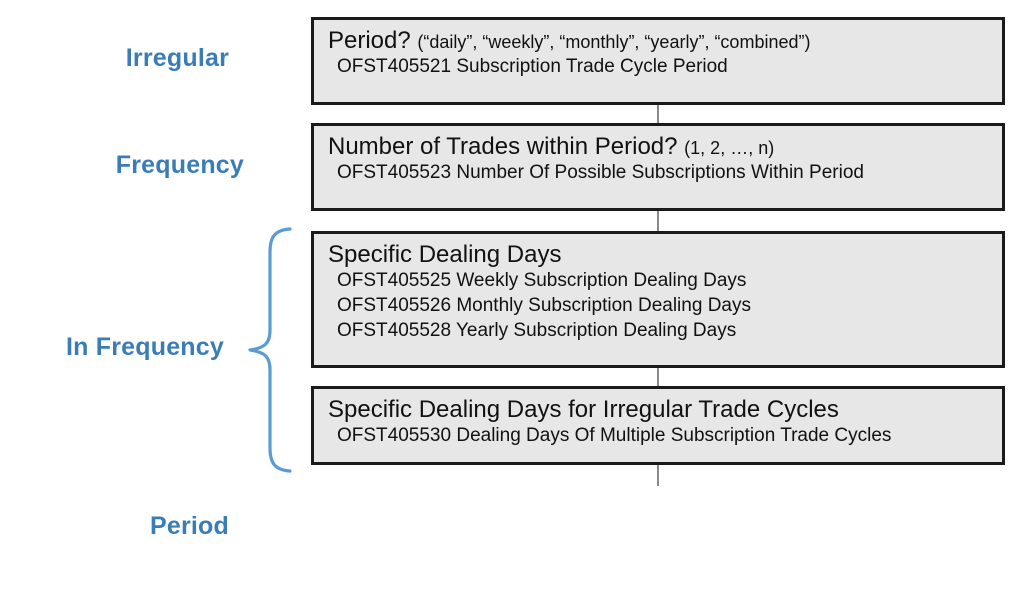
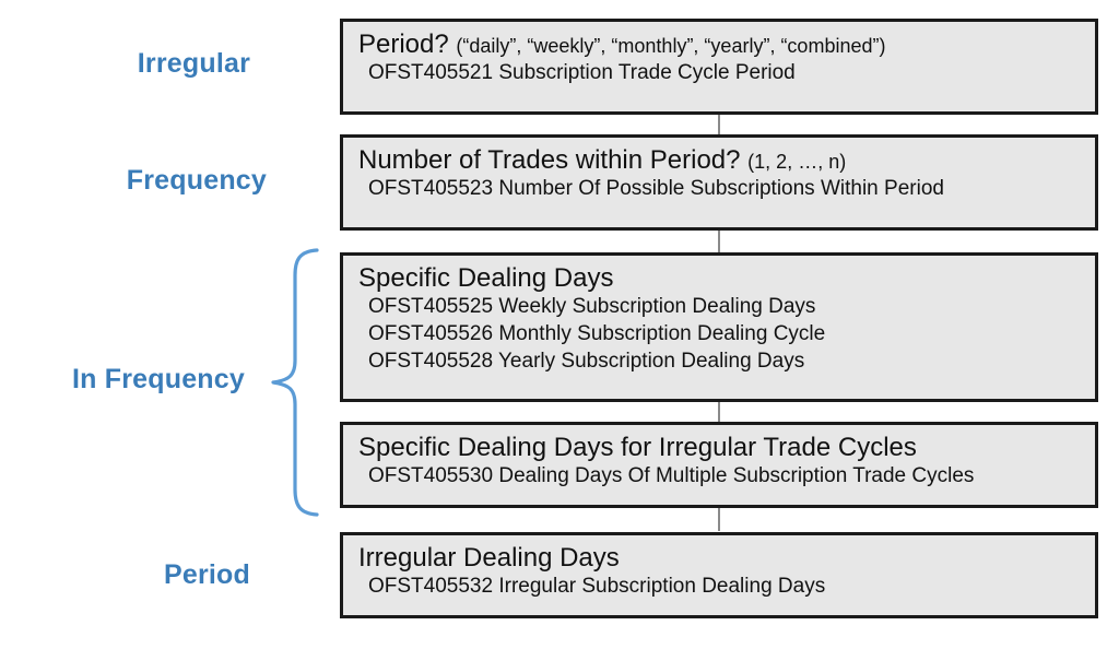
  Irregular
  Frequency
  In Frequency
  Period
  Period? (“daily”, “weekly”, “monthly”, “yearly”, “combined”)
  OFST405521 Subscription Trade Cycle Period
  Number of Trades within Period? (1, 2, …, n)
  OFST405523 Number Of Possible Subscriptions Within Period
  Specific Dealing Days
  OFST405525 Weekly Subscription Dealing Days
- OFST405526 Monthly Subscription Dealing Days
+ OFST405526 Monthly Subscription Dealing Cycle
  OFST405528 Yearly Subscription Dealing Days
  Specific Dealing Days for Irregular Trade Cycles
  OFST405530 Dealing Days Of Multiple Subscription Trade Cycles
+ Irregular Dealing Days
+ OFST405532 Irregular Subscription Dealing Days
